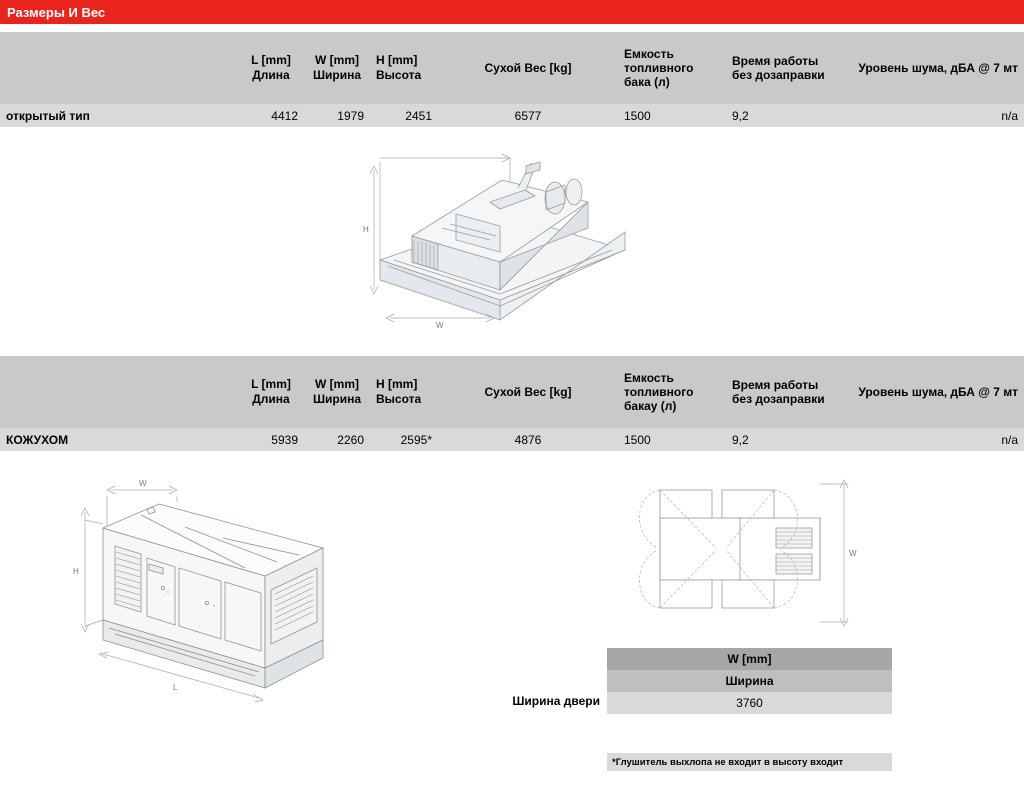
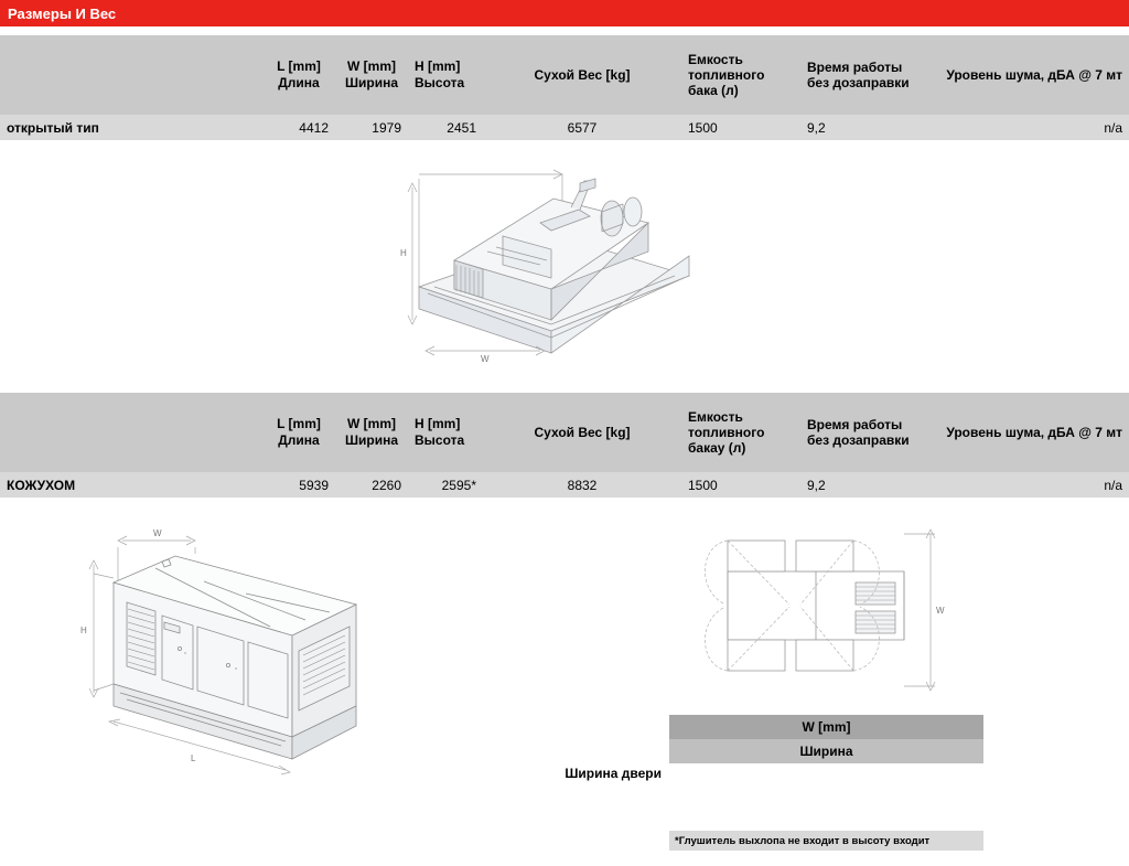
  Размеры И Вес
  	L [mm] Длина	W [mm] Ширина	H [mm] Высота	Сухой Вес [kg]	Емкость топливного бака (л)	Время работы без дозаправки	Уровень шума, дБА @ 7 мт
  открытый тип	4412	1979	2451	6577	1500	9,2	n/a
  H
  W
  	L [mm] Длина	W [mm] Ширина	H [mm] Высота	Сухой Вес [kg]	Емкость топливного бакау (л)	Время работы без дозаправки	Уровень шума, дБА @ 7 мт
- КОЖУХОМ	5939	2260	2595*	4876	1500	9,2	n/a
+ КОЖУХОМ	5939	2260	2595*	8832	1500	9,2	n/a
  H
  W
  L
  W
  Ширина двери
  W [mm]
  Ширина
- 3760
  *Глушитель выхлопа не входит в высоту входит
